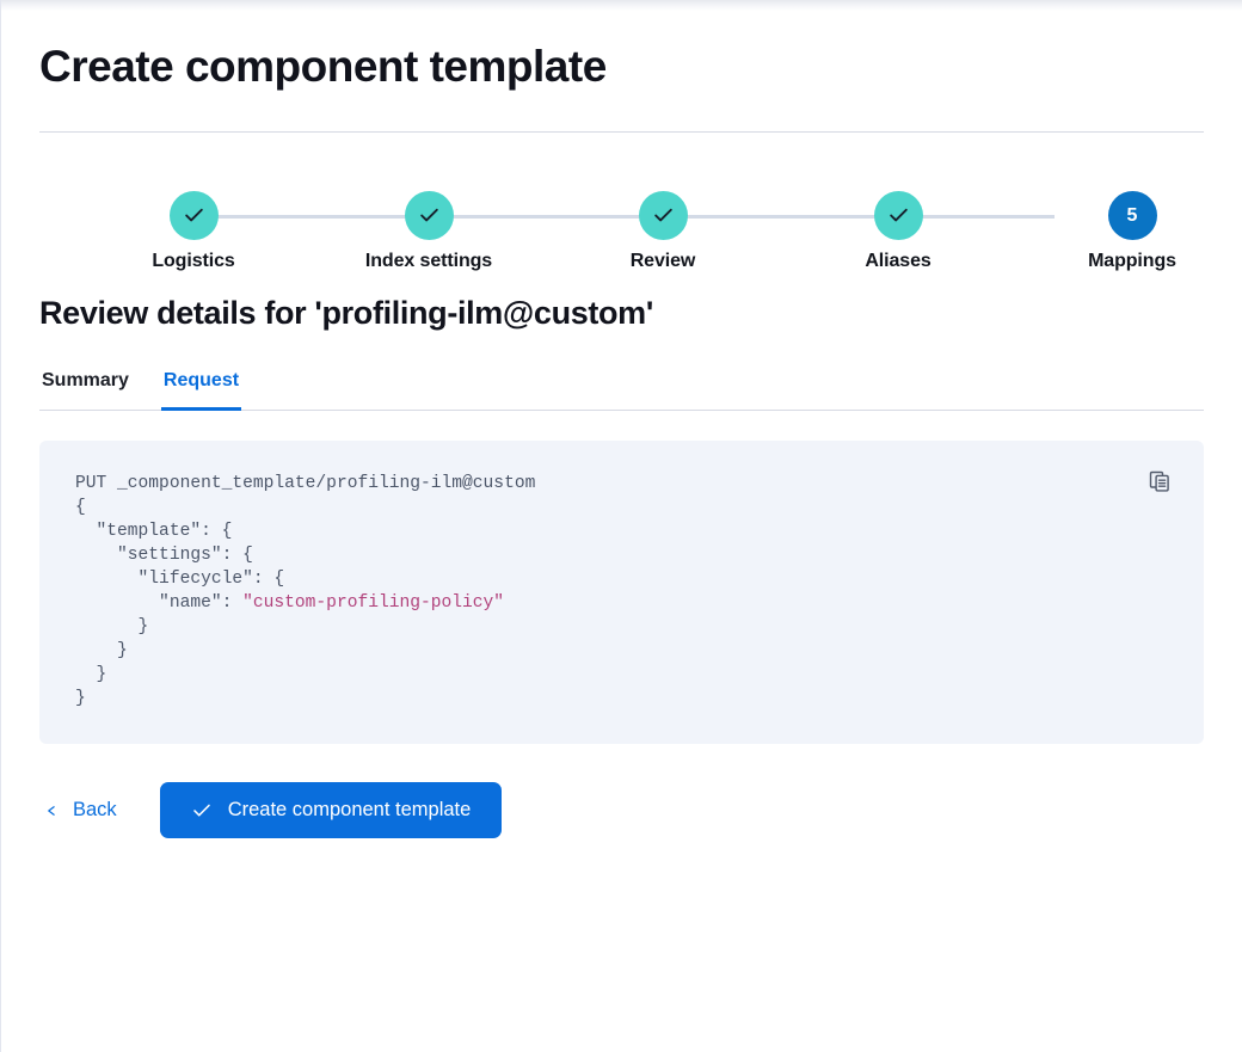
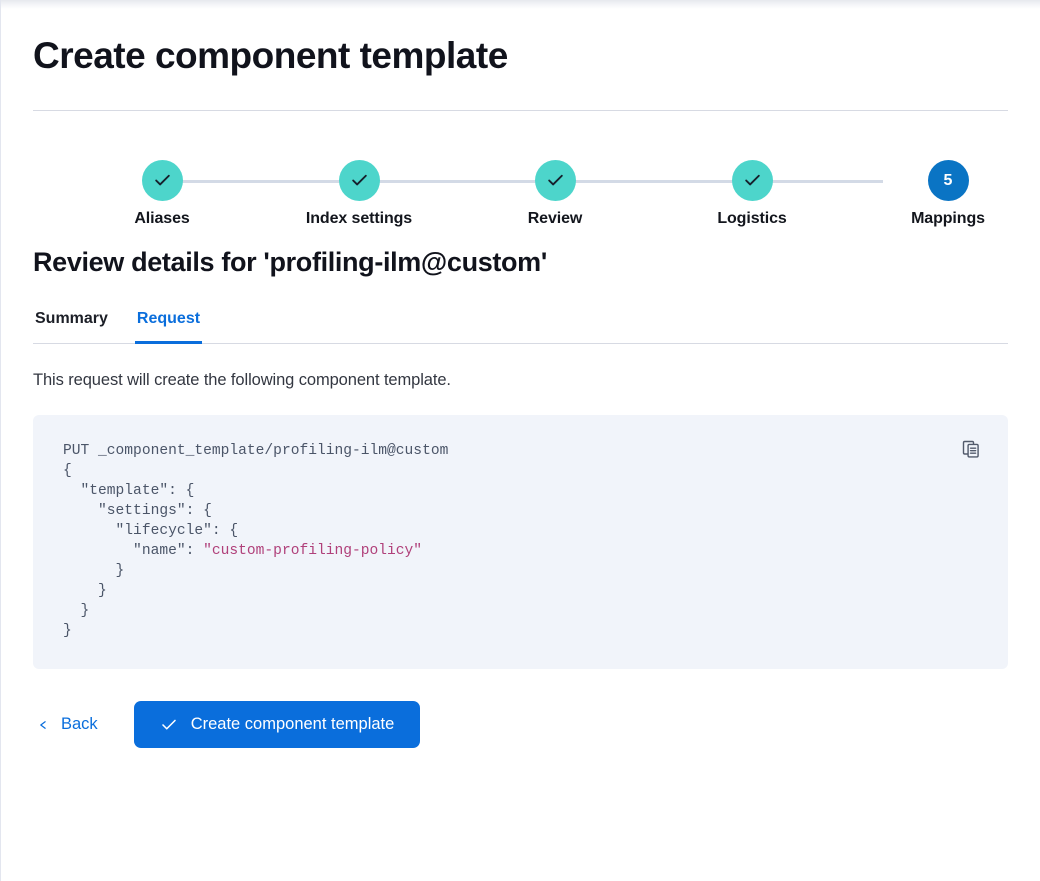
  Create component template
- Logistics
+ Aliases
  Index settings
  Review
- Aliases
+ Logistics
  5
  Mappings
  Review details for 'profiling-ilm@custom'
  Summary
  Request
+ This request will create the following component template.
  PUT _component_template/profiling-ilm@custom { "template": { "settings": { "lifecycle": { "name": "custom-profiling-policy" } } } }
  Back
  Create component template
